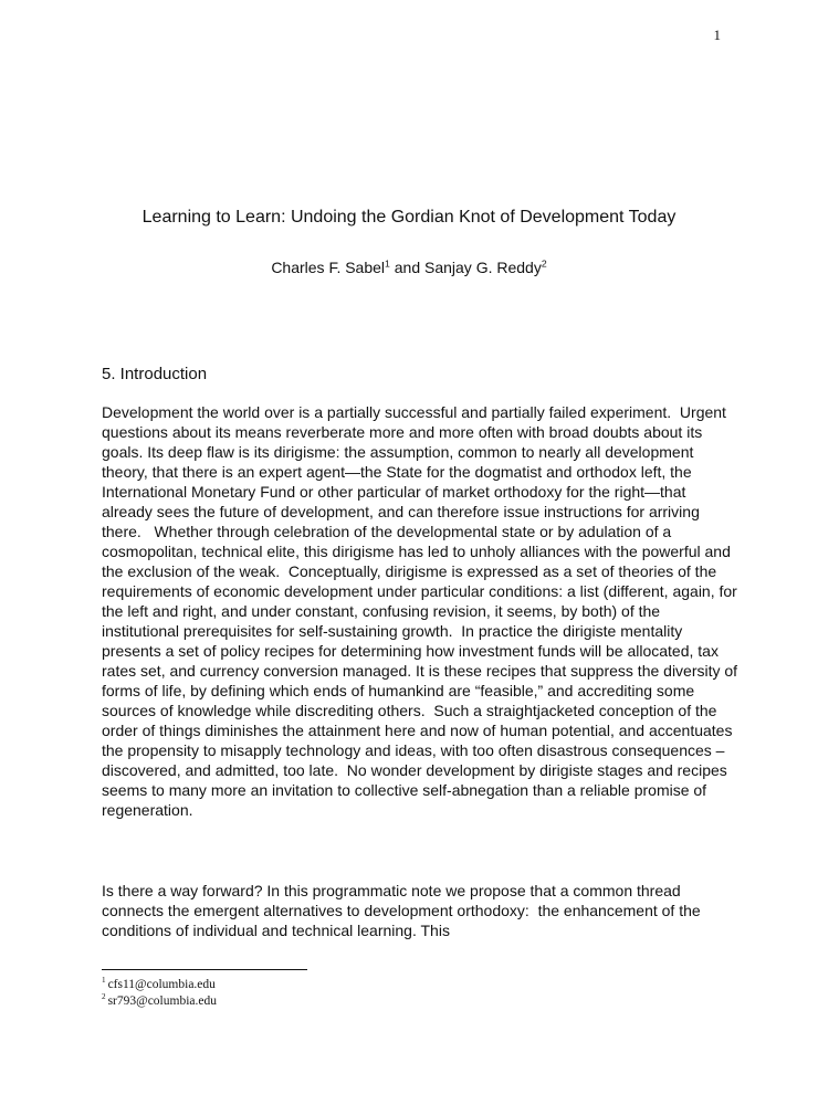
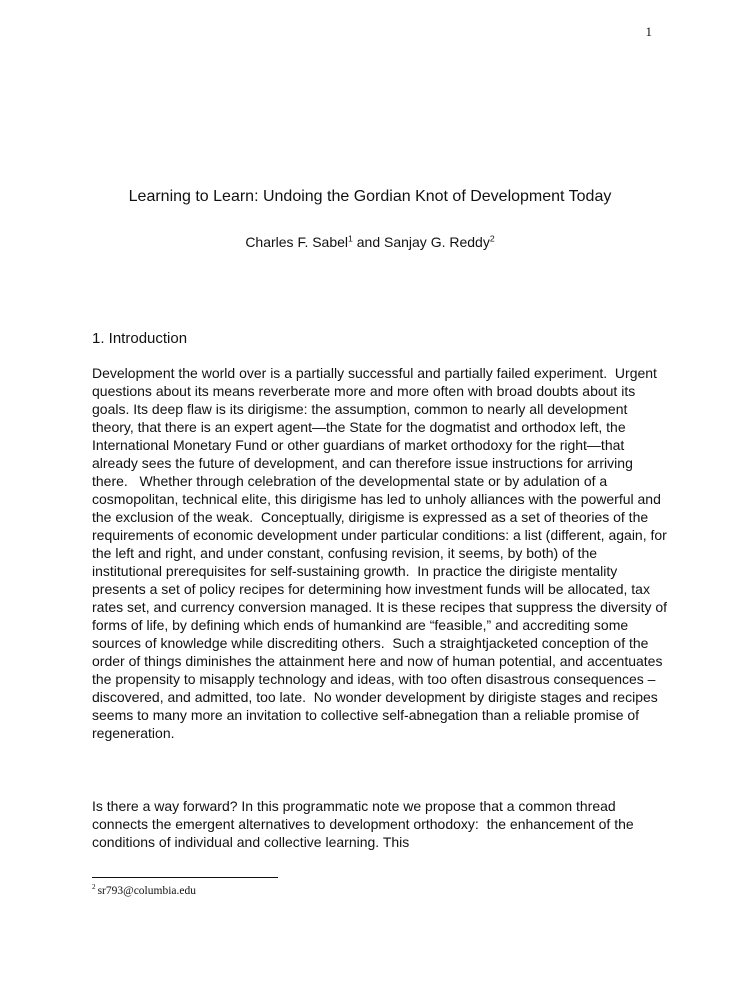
  1
  Learning to Learn: Undoing the Gordian Knot of Development Today
  Charles F. Sabel1 and Sanjay G. Reddy2
- 5. Introduction
+ 1. Introduction
- Development the world over is a partially successful and partially failed experiment. Urgent questions about its means reverberate more and more often with broad doubts about its goals. Its deep flaw is its dirigisme: the assumption, common to nearly all development theory, that there is an expert agent—the State for the dogmatist and orthodox left, the International Monetary Fund or other particular of market orthodoxy for the right—that already sees the future of development, and can therefore issue instructions for arriving there. Whether through celebration of the developmental state or by adulation of a cosmopolitan, technical elite, this dirigisme has led to unholy alliances with the powerful and the exclusion of the weak. Conceptually, dirigisme is expressed as a set of theories of the requirements of economic development under particular conditions: a list (different, again, for the left and right, and under constant, confusing revision, it seems, by both) of the institutional prerequisites for self-sustaining growth. In practice the dirigiste mentality presents a set of policy recipes for determining how investment funds will be allocated, tax rates set, and currency conversion managed. It is these recipes that suppress the diversity of forms of life, by defining which ends of humankind are “feasible,” and accrediting some sources of knowledge while discrediting others. Such a straightjacketed conception of the order of things diminishes the attainment here and now of human potential, and accentuates the propensity to misapply technology and ideas, with too often disastrous consequences – discovered, and admitted, too late. No wonder development by dirigiste stages and recipes seems to many more an invitation to collective self-abnegation than a reliable promise of regeneration.
+ Development the world over is a partially successful and partially failed experiment. Urgent questions about its means reverberate more and more often with broad doubts about its goals. Its deep flaw is its dirigisme: the assumption, common to nearly all development theory, that there is an expert agent—the State for the dogmatist and orthodox left, the International Monetary Fund or other guardians of market orthodoxy for the right—that already sees the future of development, and can therefore issue instructions for arriving there. Whether through celebration of the developmental state or by adulation of a cosmopolitan, technical elite, this dirigisme has led to unholy alliances with the powerful and the exclusion of the weak. Conceptually, dirigisme is expressed as a set of theories of the requirements of economic development under particular conditions: a list (different, again, for the left and right, and under constant, confusing revision, it seems, by both) of the institutional prerequisites for self-sustaining growth. In practice the dirigiste mentality presents a set of policy recipes for determining how investment funds will be allocated, tax rates set, and currency conversion managed. It is these recipes that suppress the diversity of forms of life, by defining which ends of humankind are “feasible,” and accrediting some sources of knowledge while discrediting others. Such a straightjacketed conception of the order of things diminishes the attainment here and now of human potential, and accentuates the propensity to misapply technology and ideas, with too often disastrous consequences – discovered, and admitted, too late. No wonder development by dirigiste stages and recipes seems to many more an invitation to collective self-abnegation than a reliable promise of regeneration.
- Is there a way forward? In this programmatic note we propose that a common thread connects the emergent alternatives to development orthodoxy: the enhancement of the conditions of individual and technical learning. This
+ Is there a way forward? In this programmatic note we propose that a common thread connects the emergent alternatives to development orthodoxy: the enhancement of the conditions of individual and collective learning. This
- 1 cfs11@columbia.edu
  2 sr793@columbia.edu
